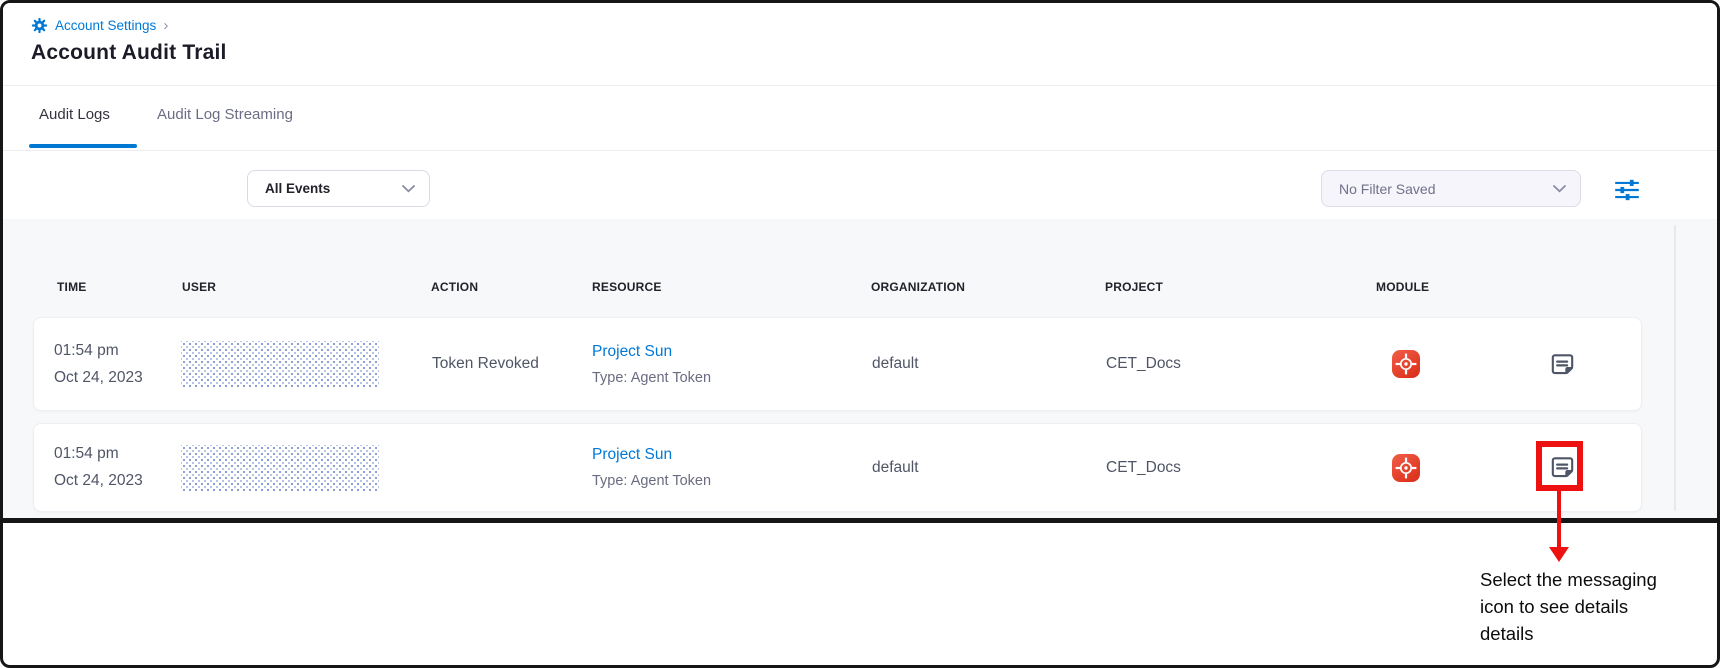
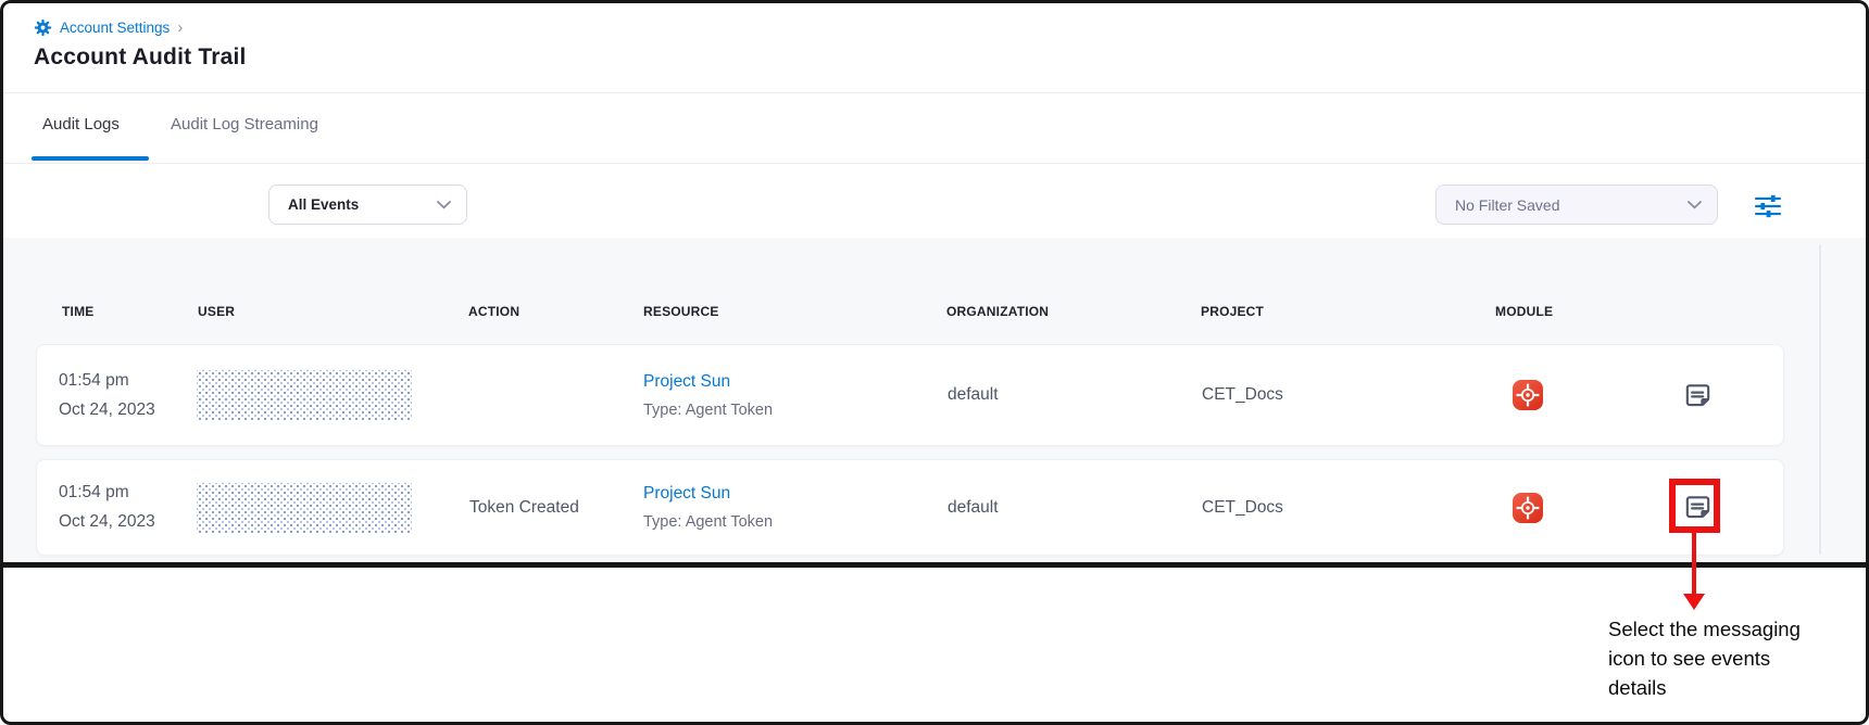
  Account Settings
  ›
  Account Audit Trail
  Audit Logs
  Audit Log Streaming
  All Events
  No Filter Saved
  TIME
  USER
  ACTION
  RESOURCE
  ORGANIZATION
  PROJECT
  MODULE
  01:54 pm
  Oct 24, 2023
- Token Revoked
  Project Sun
  Type: Agent Token
  default
  CET_Docs
  01:54 pm
  Oct 24, 2023
+ Token Created
  Project Sun
  Type: Agent Token
  default
  CET_Docs
- Select the messaging icon to see details details
+ Select the messaging icon to see events details
